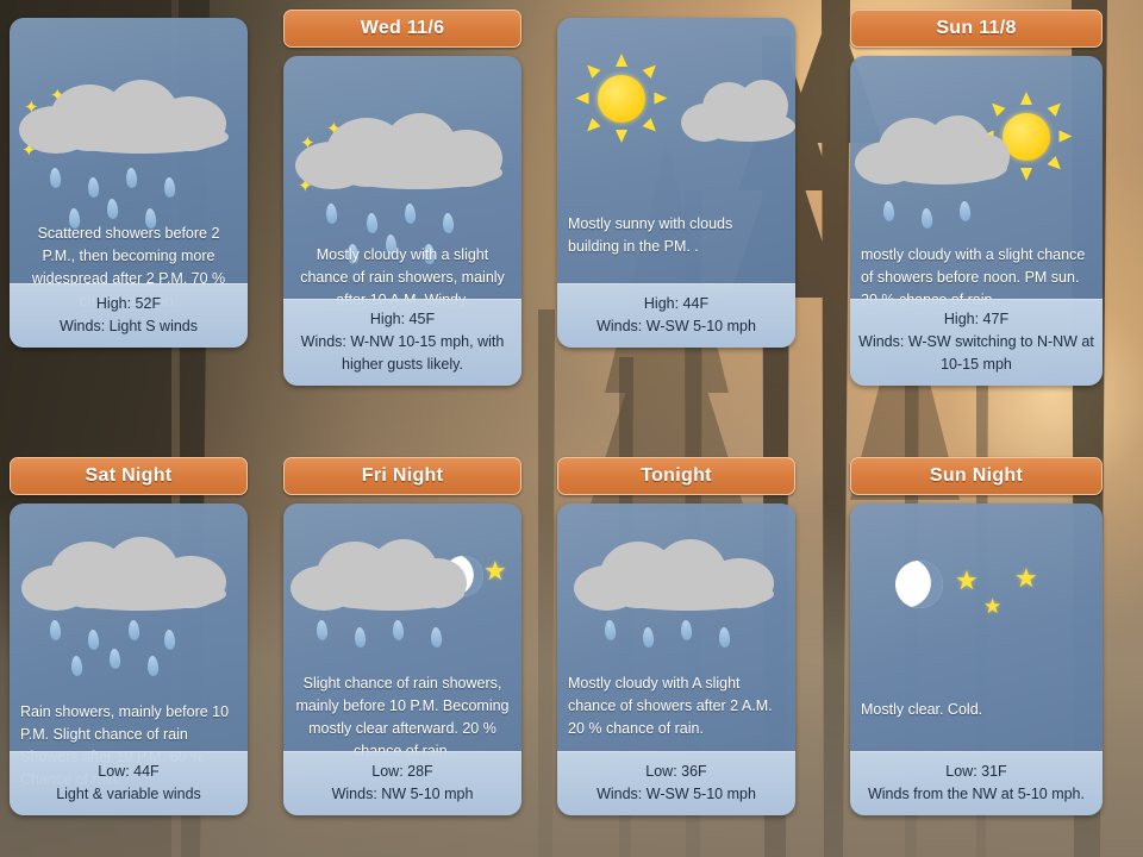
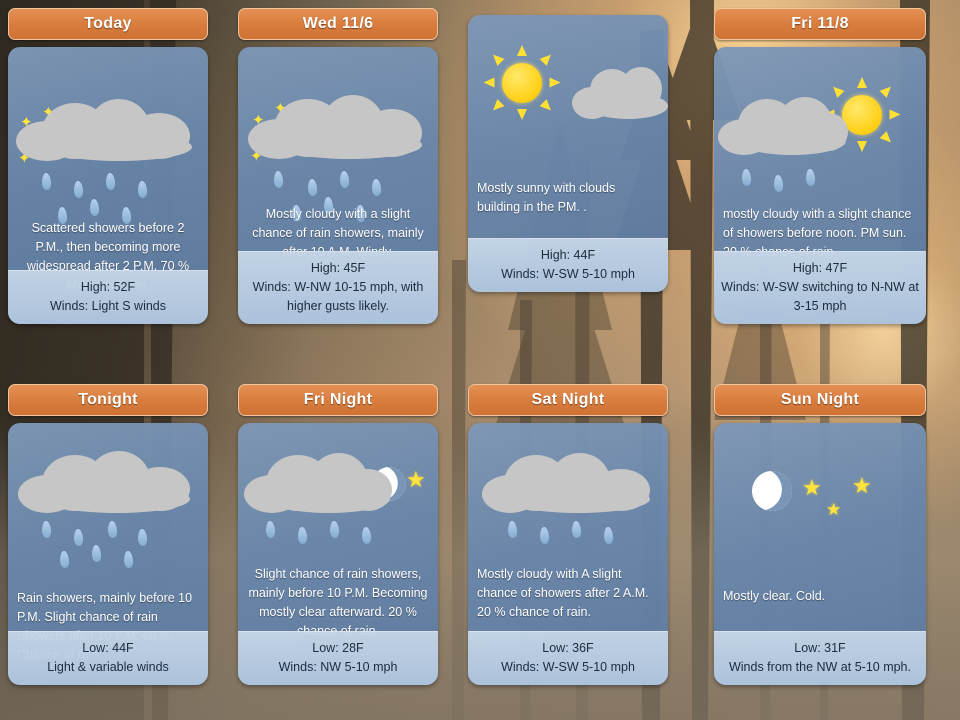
+ Today
  ✦
  ✦
  Scattered showers before 2 P.M., then becoming more widespread after 2 P.M. 70 %
  High: 52F
  Winds: Light S winds
- Sat Night
+ Tonight
  Low: 44F
  Light & variable winds
  Wed 11/6
  ✦
  ✦
  ✦
  Mostly cloudy with a slight chance of rain showers, mainly
  High: 45F
  Winds: W-NW 10-15 mph, with higher gusts likely.
  Fri Night
  ★
  Slight chance of rain showers, mainly before 10 P.M. Becoming mostly clear afterward. 20 %
  Low: 28F
  Winds: NW 5-10 mph
  Mostly sunny with clouds building in the PM. .
  High: 44F
  Winds: W-SW 5-10 mph
- Tonight
+ Sat Night
  Mostly cloudy with A slight chance of showers after 2 A.M. 20 % chance of rain.
  Low: 36F
  Winds: W-SW 5-10 mph
- Sun 11/8
+ Fri 11/8
  mostly cloudy with a slight chance of showers before noon. PM sun.
  High: 47F
- Winds: W-SW switching to N-NW at 10-15 mph
+ Winds: W-SW switching to N-NW at 3-15 mph
  Sun Night
  ★
  ★
  ★
  Mostly clear. Cold.
  Low: 31F
  Winds from the NW at 5-10 mph.
